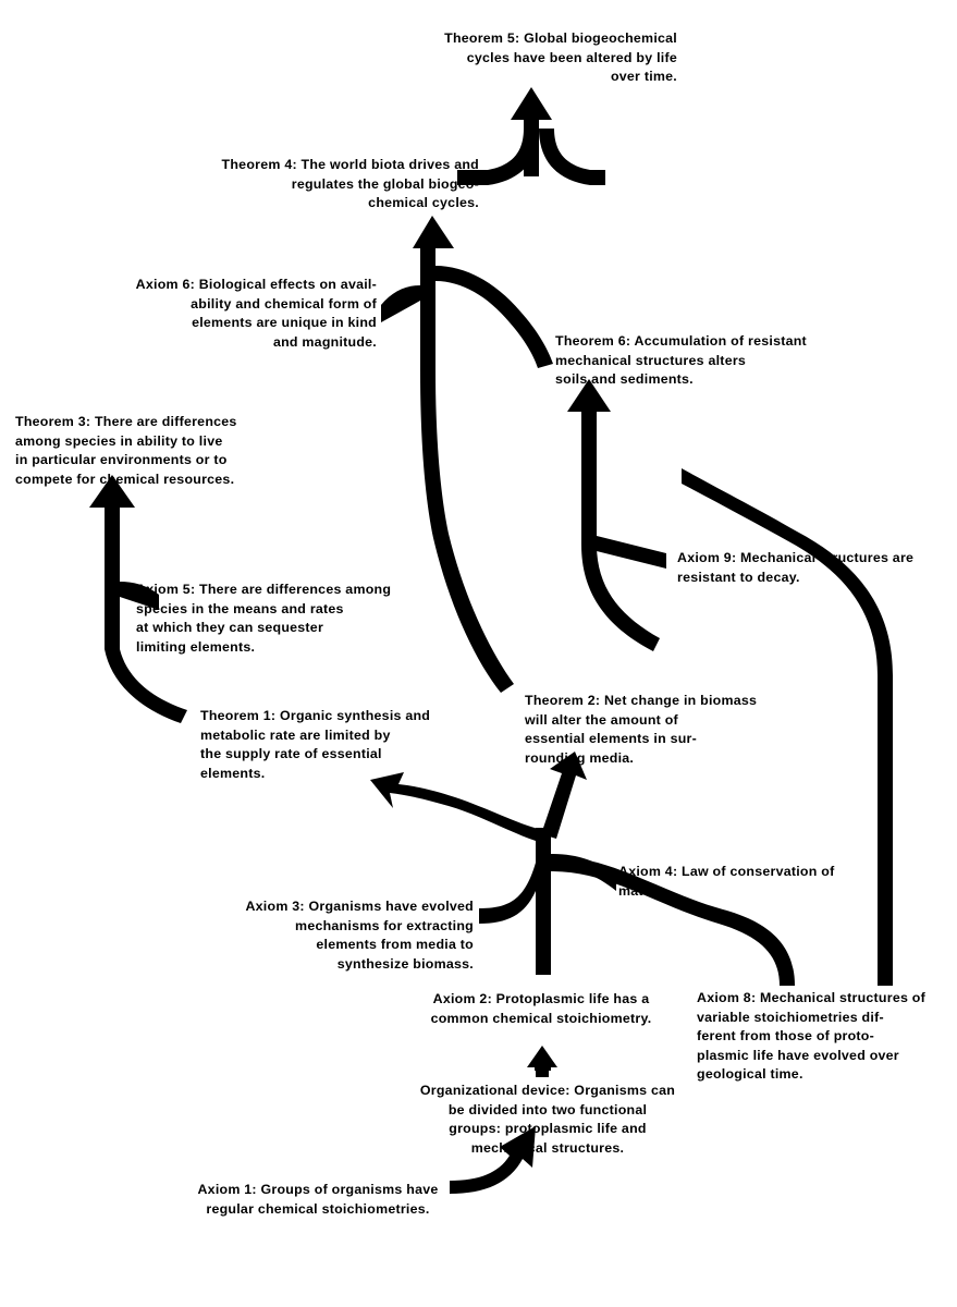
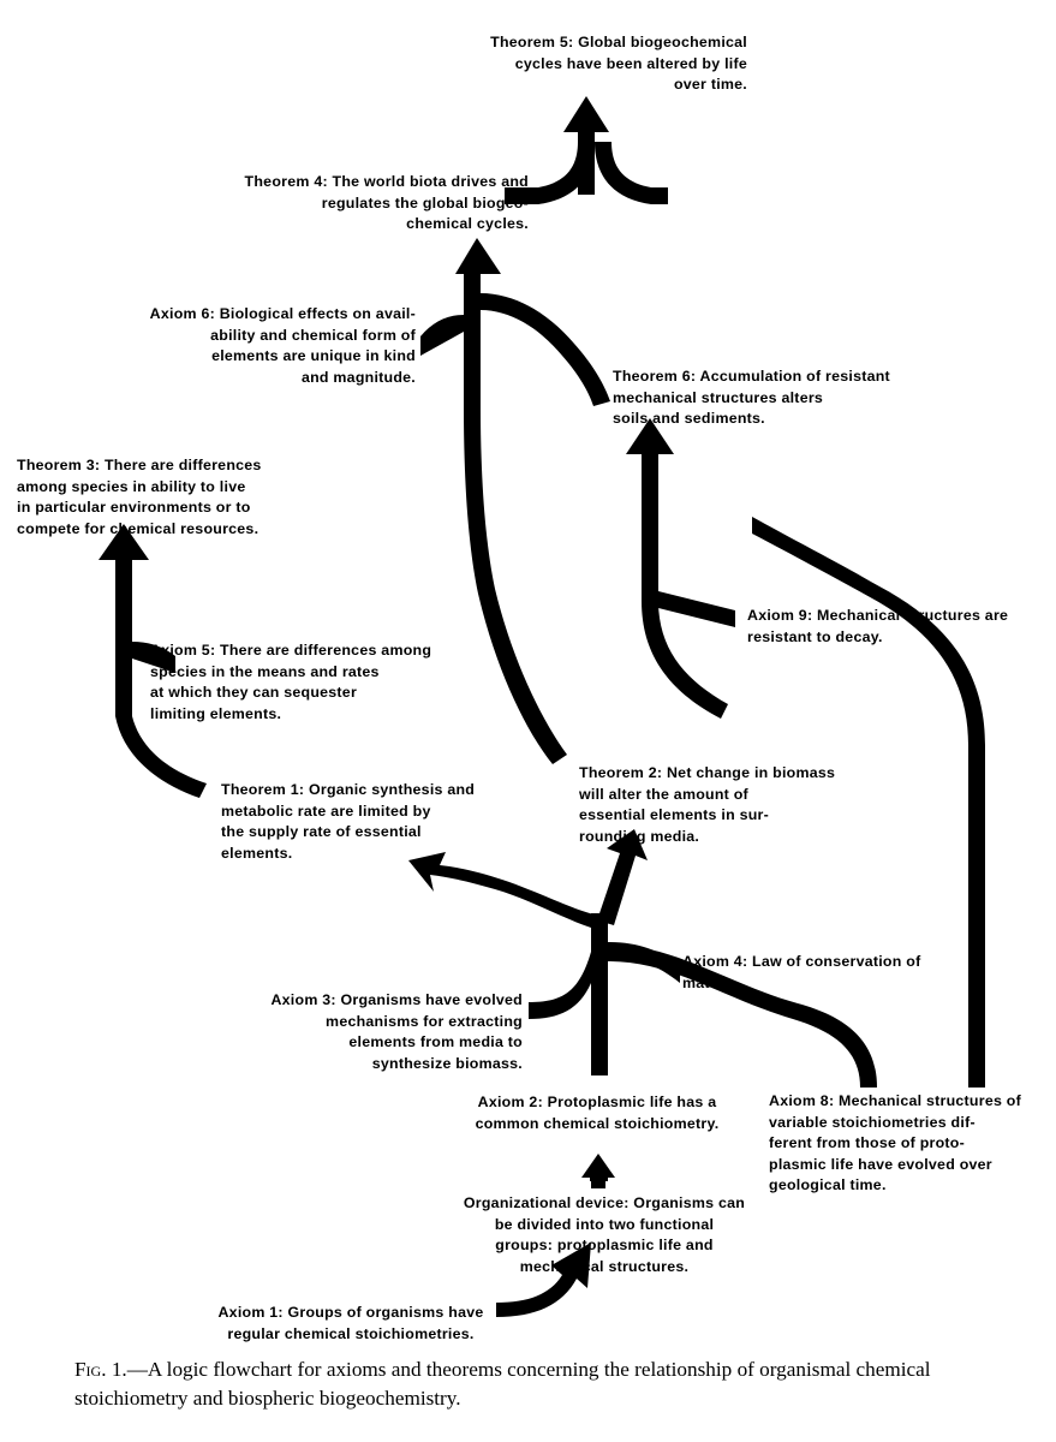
  Theorem 5: Global biogeochemical
  cycles have been altered by life
  over time.
  Theorem 4: The world biota drives and
  regulates the global biogeo-
  chemical cycles.
  Axiom 6: Biological effects on avail-
  ability and chemical form of
  elements are unique in kind
  and magnitude.
  Theorem 6: Accumulation of resistant
  mechanical structures alters
  soils and sediments.
  Theorem 3: There are differences
  among species in ability to live
  in particular environments or to
  compete for chemical resources.
  Axiom 5: There are differences among
  species in the means and rates
  at which they can sequester
  limiting elements.
  Axiom 9: Mechanical structures are
  resistant to decay.
  Theorem 1: Organic synthesis and
  metabolic rate are limited by
  the supply rate of essential
  elements.
  Theorem 2: Net change in biomass
  will alter the amount of
  essential elements in sur-
  rounding media.
  Axiom 3: Organisms have evolved
  mechanisms for extracting
  elements from media to
  synthesize biomass.
  Axiom 4: Law of conservation of
  matter.
  Axiom 2: Protoplasmic life has a
  common chemical stoichiometry.
  Axiom 8: Mechanical structures of
  variable stoichiometries dif-
  ferent from those of proto-
  plasmic life have evolved over
  geological time.
  Organizational device: Organisms can
  be divided into two functional
  groups: protoplasmic life and
  mechanical structures.
  Axiom 1: Groups of organisms have
  regular chemical stoichiometries.
+ Fig. 1.—A logic flowchart for axioms and theorems concerning the relationship of organismal chemical stoichiometry and biospheric biogeochemistry.
